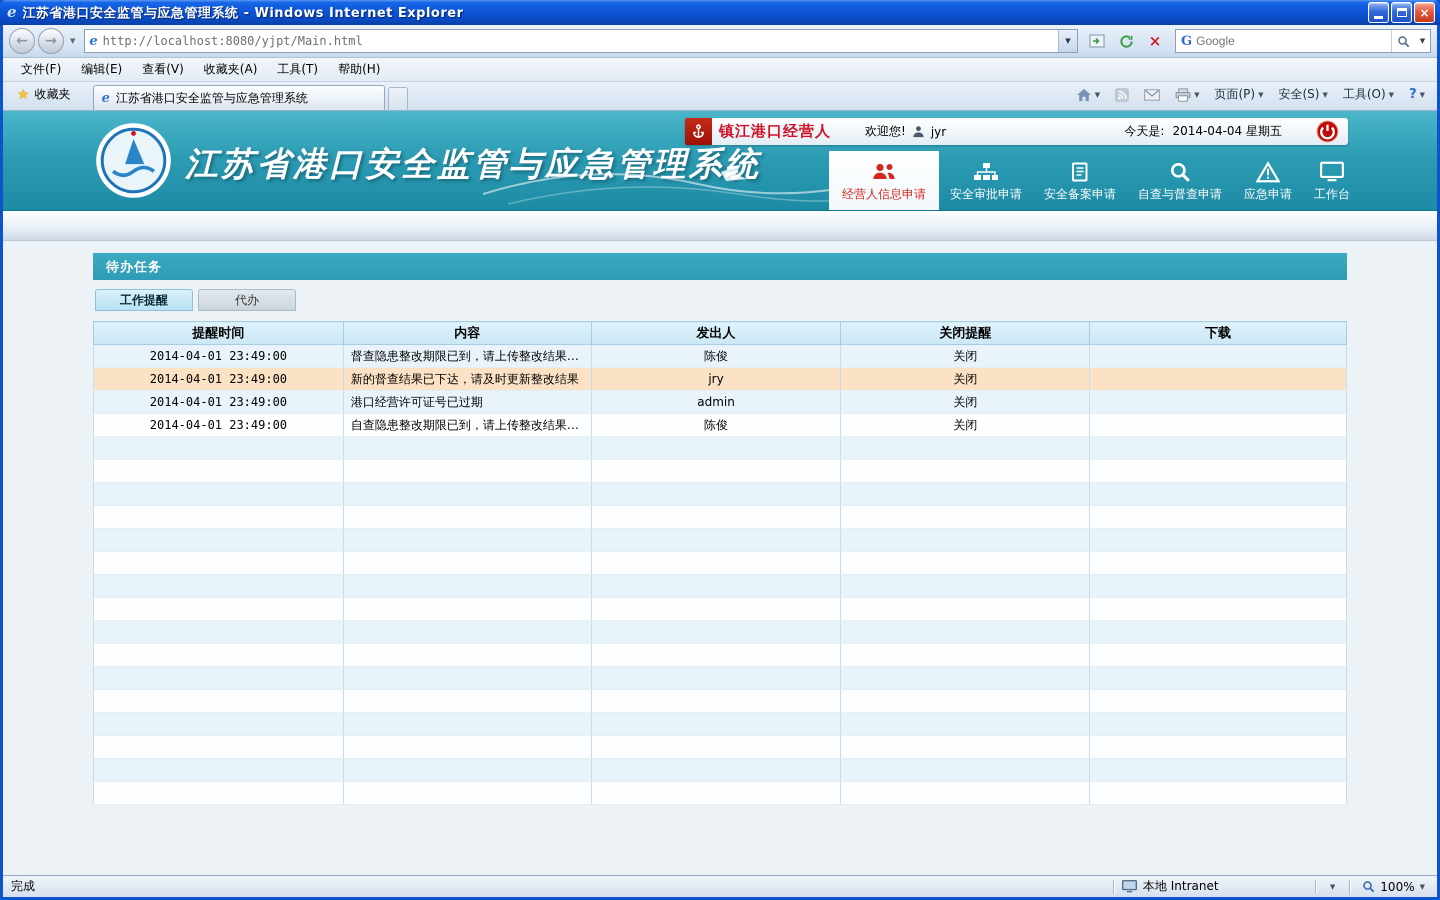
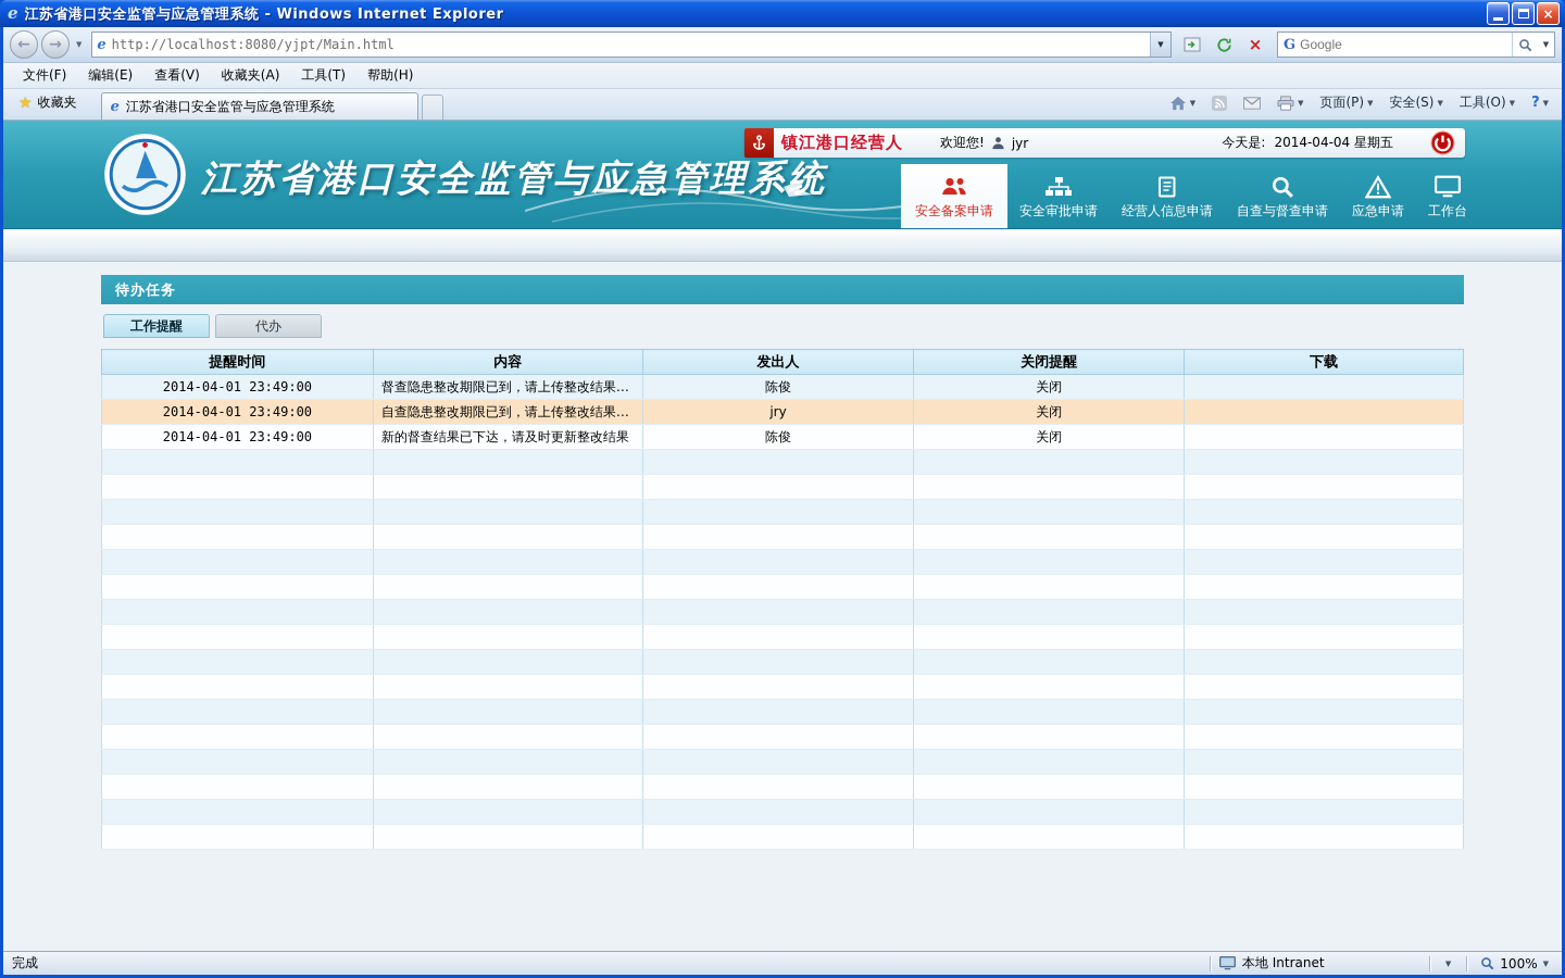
  e
  江苏省港口安全监管与应急管理系统 - Windows Internet Explorer
  ×
  ←
  →
  ▼
  e
  http://localhost:8080/yjpt/Main.html
  ▼
  ×
  G
  Google
  ▼
  文件(F)
  编辑(E)
  查看(V)
  收藏夹(A)
  工具(T)
  帮助(H)
  ★
  收藏夹
  e
  江苏省港口安全监管与应急管理系统
  ▼
  ▼
  页面(P)
  ▼
  安全(S)
  ▼
  工具(O)
  ▼
  ?
  ▼
  江苏省港口安全监管与应急管理系统
  镇江港口经营人
  欢迎您!
  jyr
  今天是:
  2014-04-04 星期五
- 经营人信息申请
+ 安全备案申请
  安全审批申请
- 安全备案申请
+ 经营人信息申请
  自查与督查申请
  应急申请
  工作台
  待办任务
  工作提醒
  代办
  提醒时间	内容	发出人	关闭提醒	下载
  2014-04-01 23:49:00	督查隐患整改期限已到，请上传整改结果…	陈俊	关闭
- 2014-04-01 23:49:00	新的督查结果已下达，请及时更新整改结果	jry	关闭
+ 2014-04-01 23:49:00	自查隐患整改期限已到，请上传整改结果…	jry	关闭
- 2014-04-01 23:49:00	港口经营许可证号已过期	admin	关闭
- 2014-04-01 23:49:00	自查隐患整改期限已到，请上传整改结果…	陈俊	关闭
+ 2014-04-01 23:49:00	新的督查结果已下达，请及时更新整改结果	陈俊	关闭
  完成
  本地 Intranet
  ▼
  100%
  ▼
